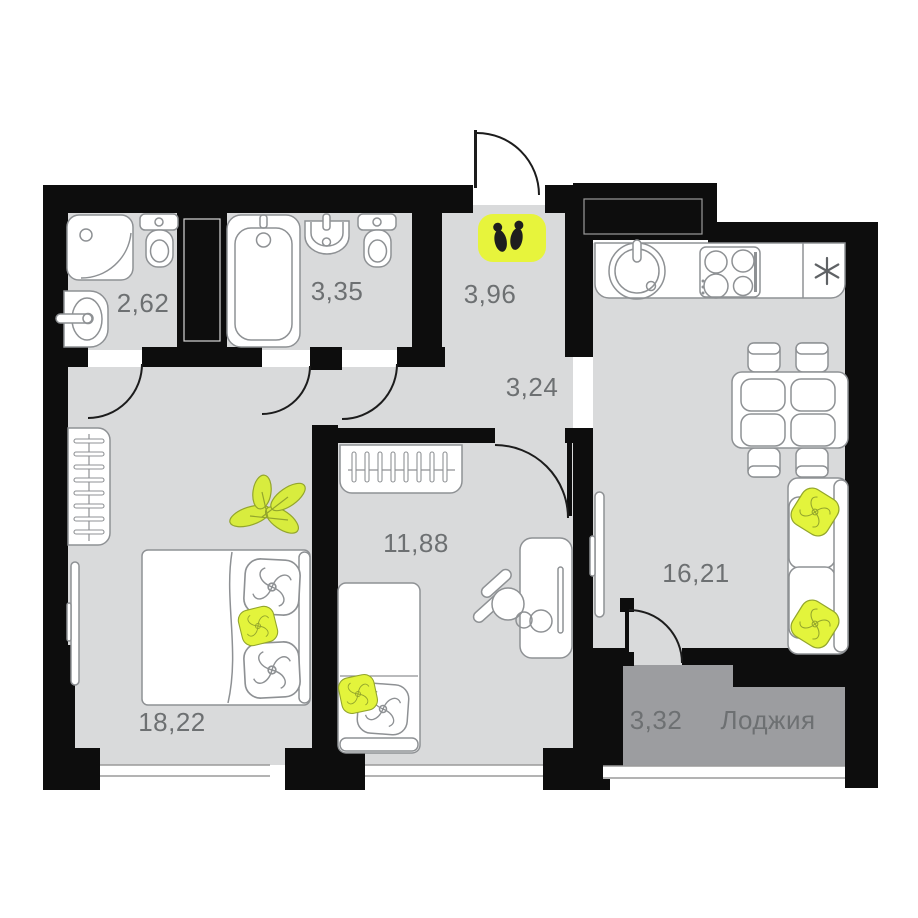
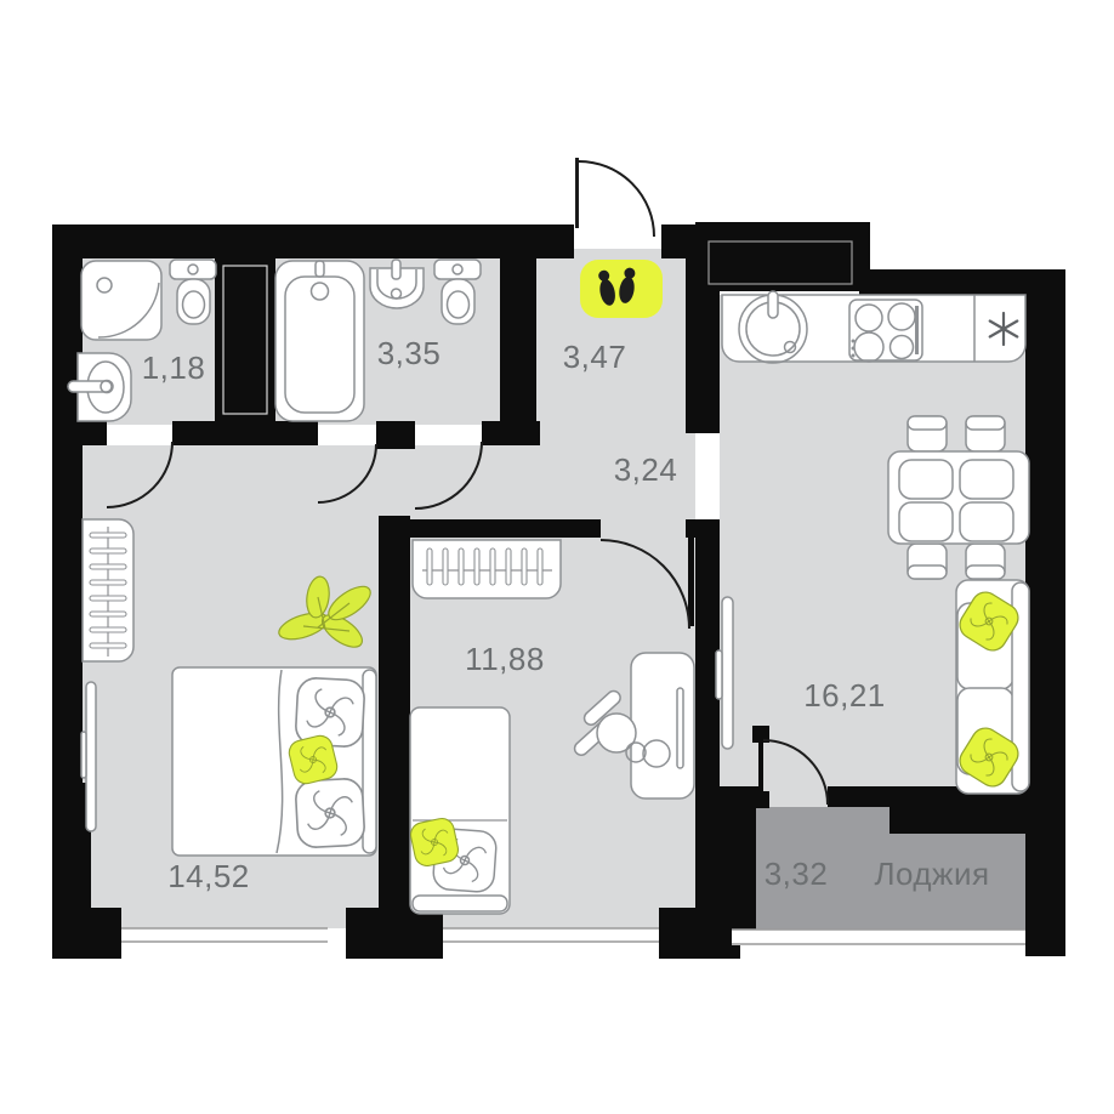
- 2,62
+ 1,18
  3,35
- 3,96
+ 3,47
  3,24
  11,88
  16,21
- 18,22
+ 14,52
  3,32
  Лоджия
